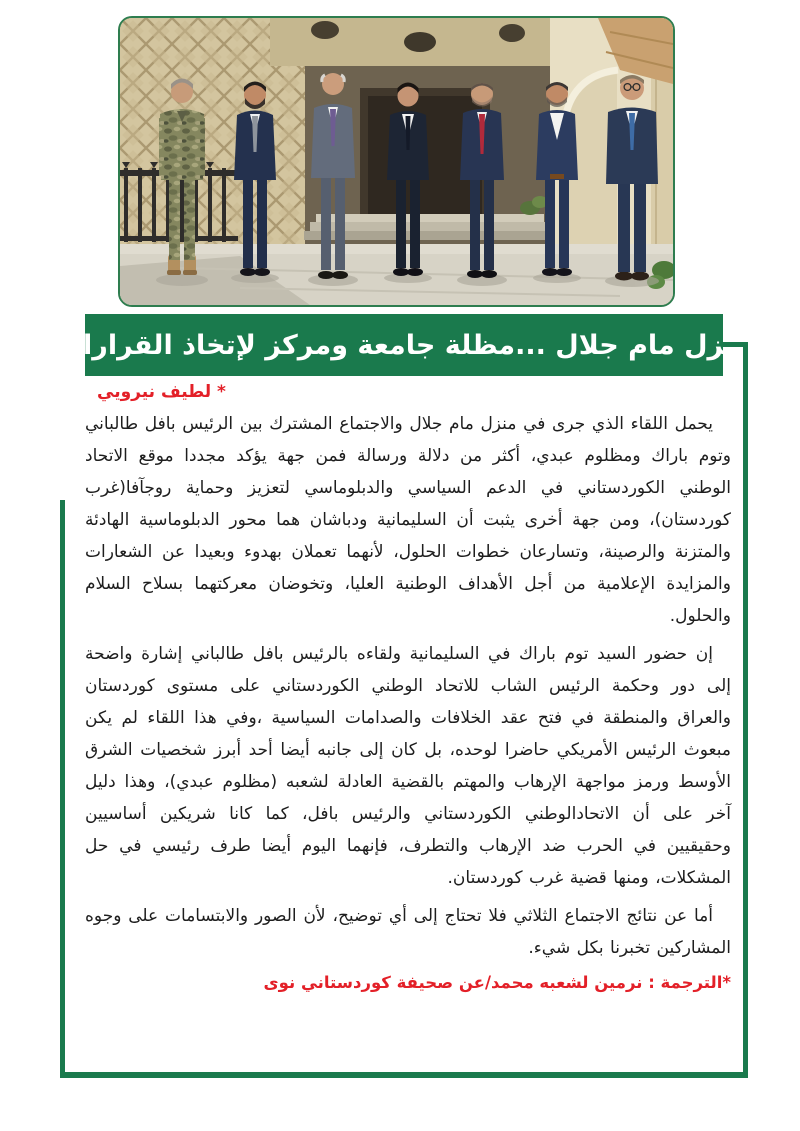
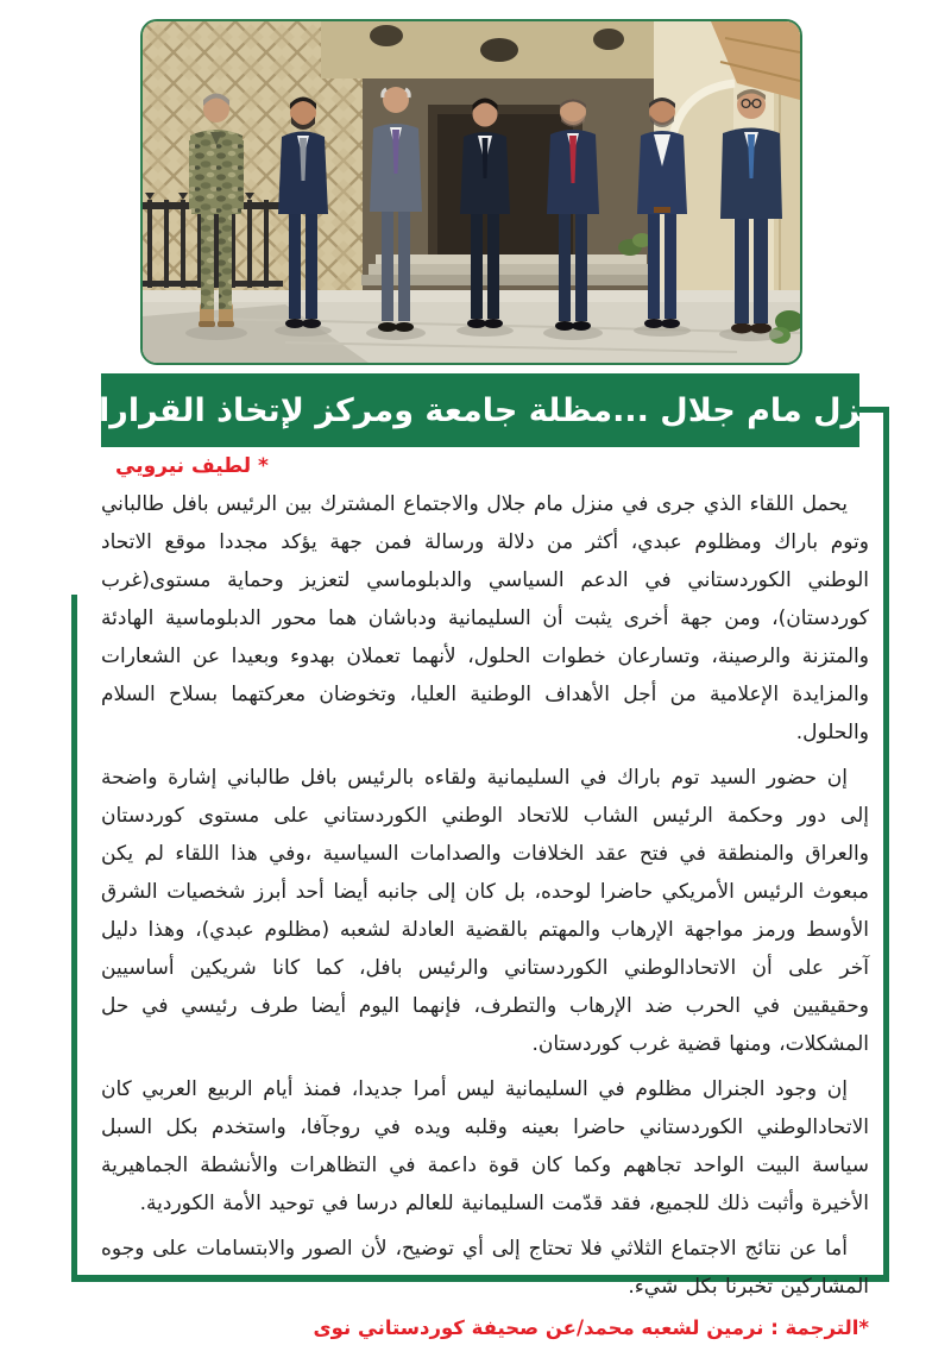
  زل مام جلال ...مظلة جامعة ومركز لإتخاذ القرارا
  * لطيف نيرويي
- يحمل اللقاء الذي جرى في منزل مام جلال والاجتماع المشترك بين الرئيس بافل طالباني وتوم باراك ومظلوم عبدي، أكثر من دلالة ورسالة فمن جهة يؤكد مجددا موقع الاتحاد الوطني الكوردستاني في الدعم السياسي والدبلوماسي لتعزيز وحماية روجآفا(غرب كوردستان)، ومن جهة أخرى يثبت أن السليمانية ودباشان هما محور الدبلوماسية الهادئة والمتزنة والرصينة، وتسارعان خطوات الحلول، لأنهما تعملان بهدوء وبعيدا عن الشعارات والمزايدة الإعلامية من أجل الأهداف الوطنية العليا، وتخوضان معركتهما بسلاح السلام والحلول.
+ يحمل اللقاء الذي جرى في منزل مام جلال والاجتماع المشترك بين الرئيس بافل طالباني وتوم باراك ومظلوم عبدي، أكثر من دلالة ورسالة فمن جهة يؤكد مجددا موقع الاتحاد الوطني الكوردستاني في الدعم السياسي والدبلوماسي لتعزيز وحماية مستوى(غرب كوردستان)، ومن جهة أخرى يثبت أن السليمانية ودباشان هما محور الدبلوماسية الهادئة والمتزنة والرصينة، وتسارعان خطوات الحلول، لأنهما تعملان بهدوء وبعيدا عن الشعارات والمزايدة الإعلامية من أجل الأهداف الوطنية العليا، وتخوضان معركتهما بسلاح السلام والحلول.
  إن حضور السيد توم باراك في السليمانية ولقاءه بالرئيس بافل طالباني إشارة واضحة إلى دور وحكمة الرئيس الشاب للاتحاد الوطني الكوردستاني على مستوى كوردستان والعراق والمنطقة في فتح عقد الخلافات والصدامات السياسية ،وفي هذا اللقاء لم يكن مبعوث الرئيس الأمريكي حاضرا لوحده، بل كان إلى جانبه أيضا أحد أبرز شخصيات الشرق الأوسط ورمز مواجهة الإرهاب والمهتم بالقضية العادلة لشعبه (مظلوم عبدي)، وهذا دليل آخر على أن الاتحادالوطني الكوردستاني والرئيس بافل، كما كانا شريكين أساسيين وحقيقيين في الحرب ضد الإرهاب والتطرف، فإنهما اليوم أيضا طرف رئيسي في حل المشكلات، ومنها قضية غرب كوردستان.
+ إن وجود الجنرال مظلوم في السليمانية ليس أمرا جديدا، فمنذ أيام الربيع العربي كان الاتحادالوطني الكوردستاني حاضرا بعينه وقلبه ويده في روجآفا، واستخدم بكل السبل سياسة البيت الواحد تجاههم وكما كان قوة داعمة في التظاهرات والأنشطة الجماهيرية الأخيرة وأثبت ذلك للجميع، فقد قدّمت السليمانية للعالم درسا في توحيد الأمة الكوردية.
  أما عن نتائج الاجتماع الثلاثي فلا تحتاج إلى أي توضيح، لأن الصور والابتسامات على وجوه المشاركين تخبرنا بكل شيء.
  *الترجمة : نرمين لشعبه محمد/عن صحيفة كوردستاني نوى
